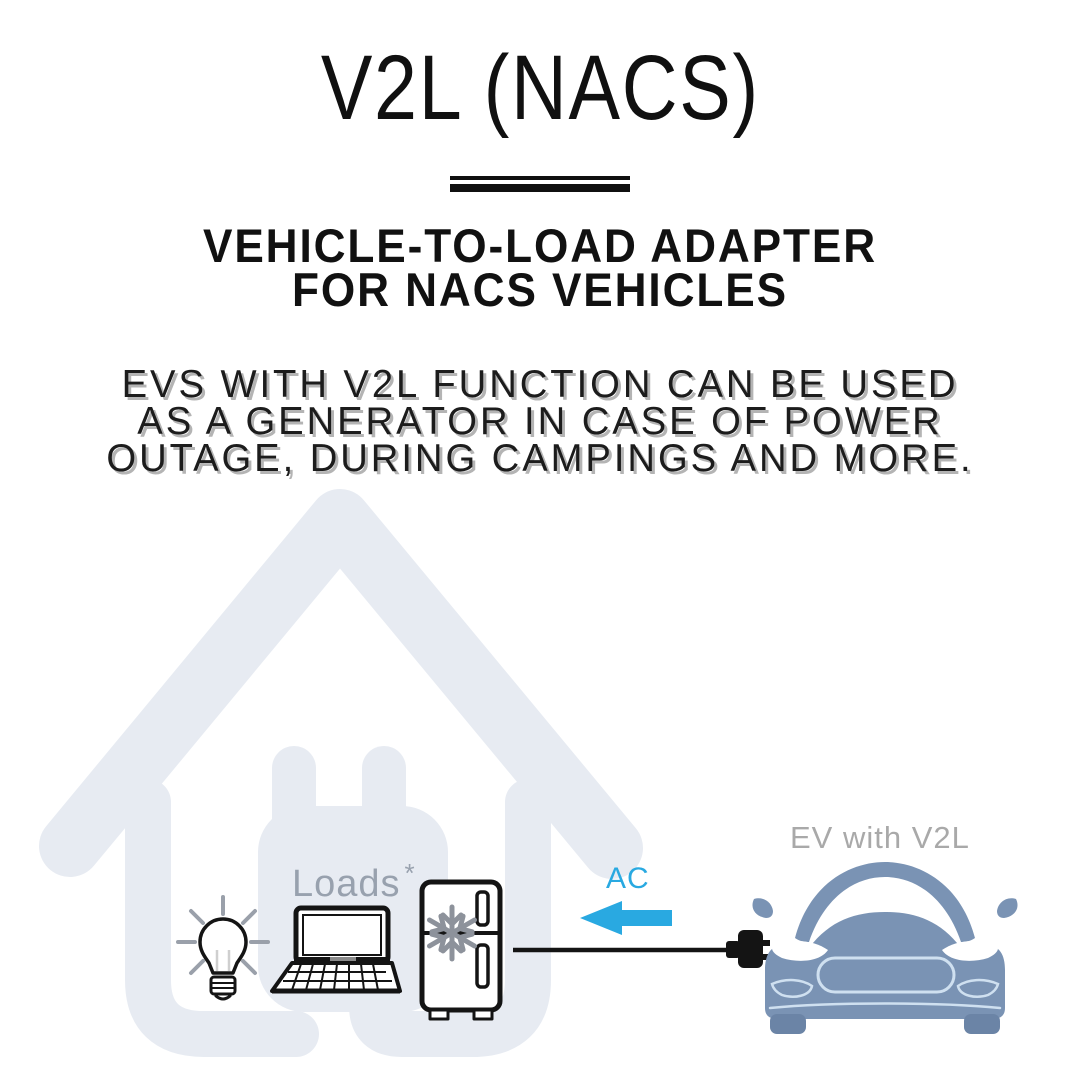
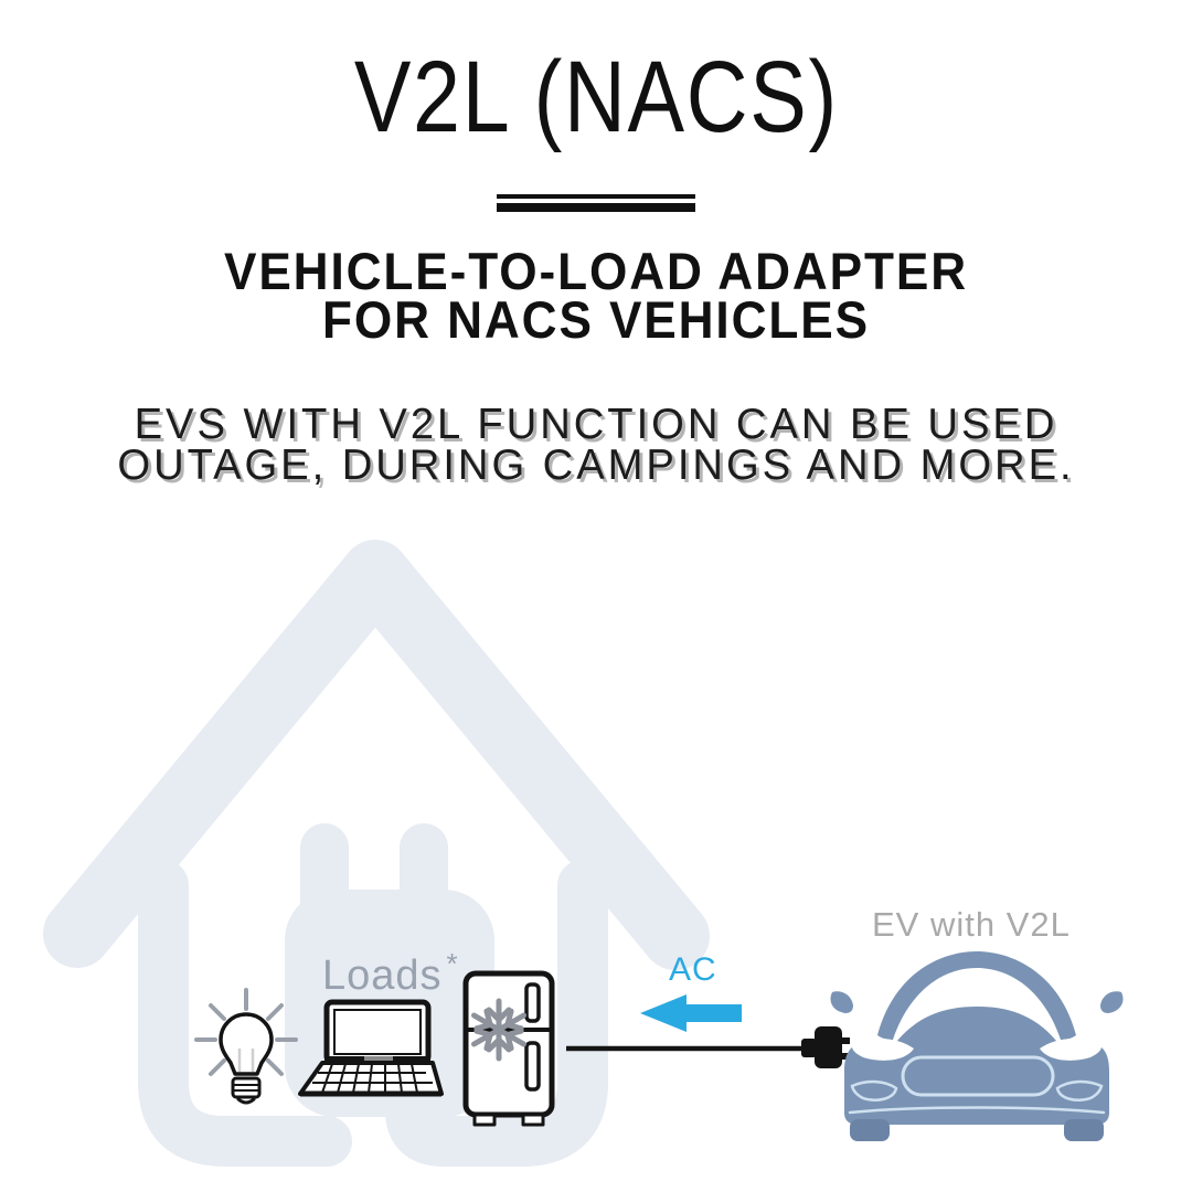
  V2L (NACS)
  VEHICLE-TO-LOAD ADAPTER
  FOR NACS VEHICLES
  EVS WITH V2L FUNCTION CAN BE USED
- AS A GENERATOR IN CASE OF POWER
  OUTAGE, DURING CAMPINGS AND MORE.
  Loads *
  AC
  EV with V2L
